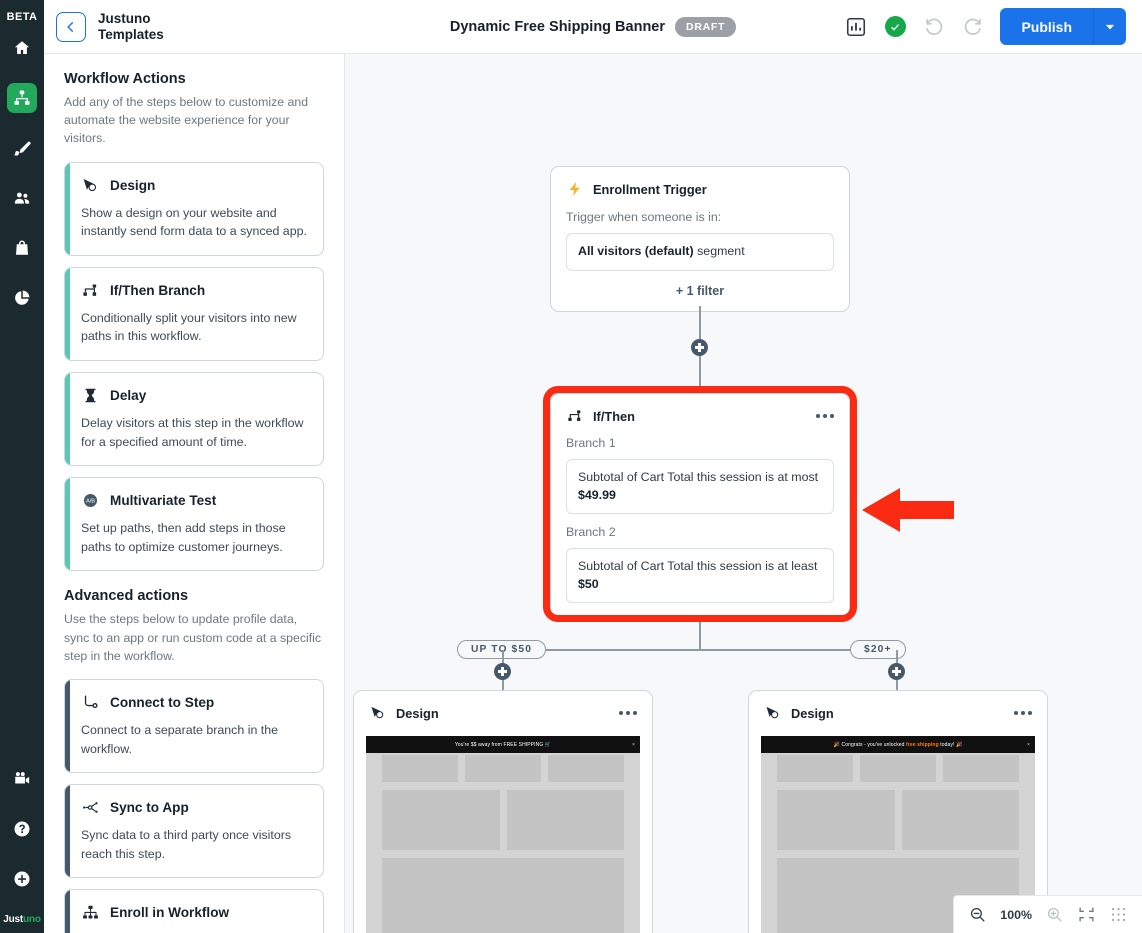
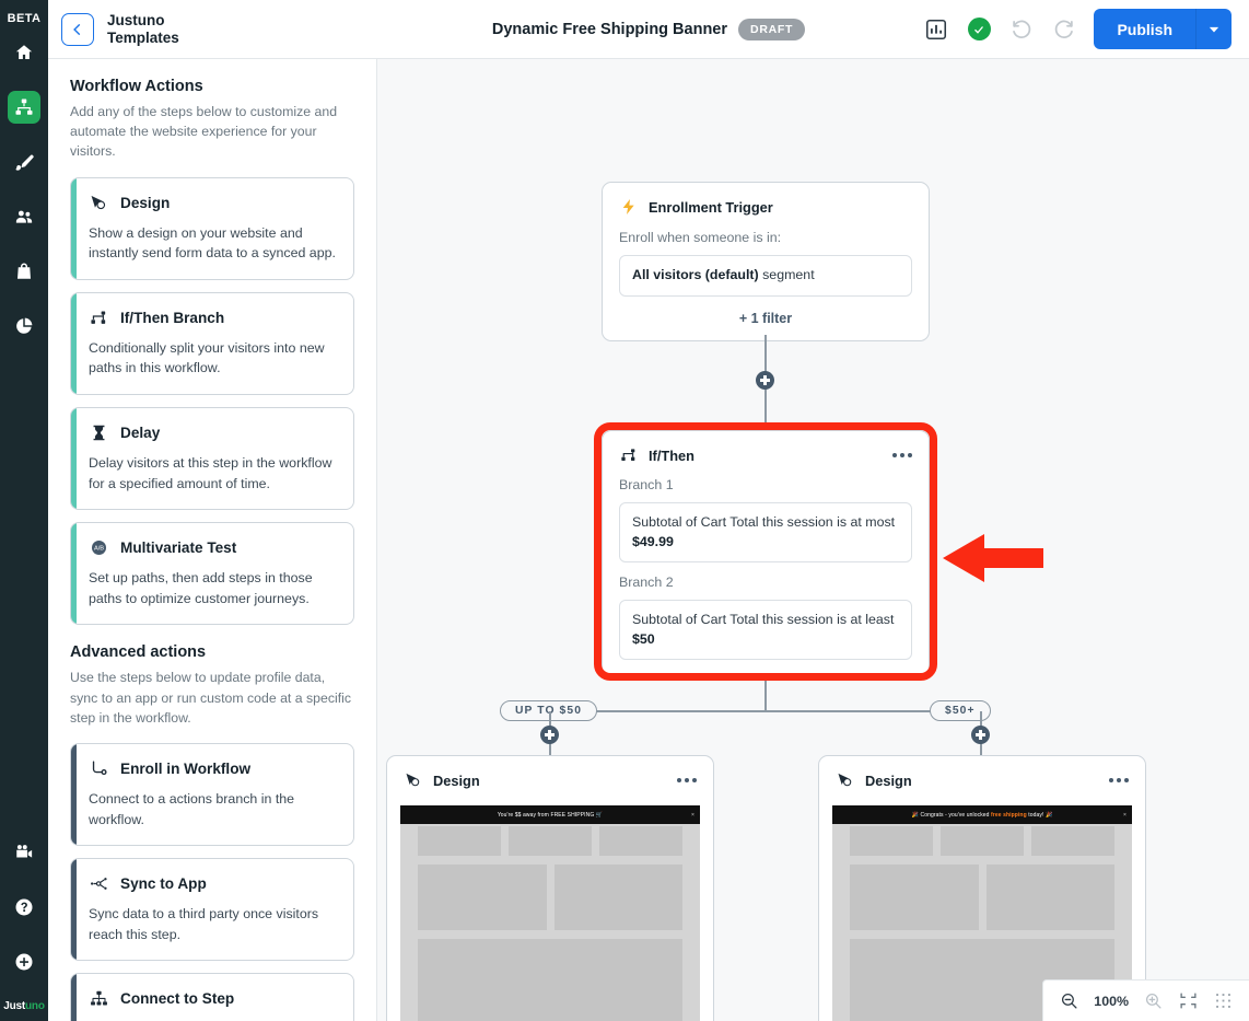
  BETA
  Justuno
  Justuno
  Templates
  Dynamic Free Shipping Banner
  DRAFT
  Publish
  Workflow Actions
  Add any of the steps below to customize and automate the website experience for your visitors.
  Design
  Show a design on your website and instantly send form data to a synced app.
  If/Then Branch
  Conditionally split your visitors into new paths in this workflow.
  Delay
  Delay visitors at this step in the workflow for a specified amount of time.
  Multivariate Test
  Set up paths, then add steps in those paths to optimize customer journeys.
  Advanced actions
  Use the steps below to update profile data, sync to an app or run custom code at a specific step in the workflow.
- Connect to Step
+ Enroll in Workflow
- Connect to a separate branch in the workflow.
+ Connect to a actions branch in the workflow.
  Sync to App
  Sync data to a third party once visitors reach this step.
- Enroll in Workflow
+ Connect to Step
  Enrollment Trigger
- Trigger when someone is in:
+ Enroll when someone is in:
  All visitors (default) segment
  + 1 filter
  If/Then
  Branch 1
  Subtotal of Cart Total this session is at most $49.99
  Branch 2
  Subtotal of Cart Total this session is at least $50
  UP T $50
- $20+
+ $50+
  Design
  Design
  100%
